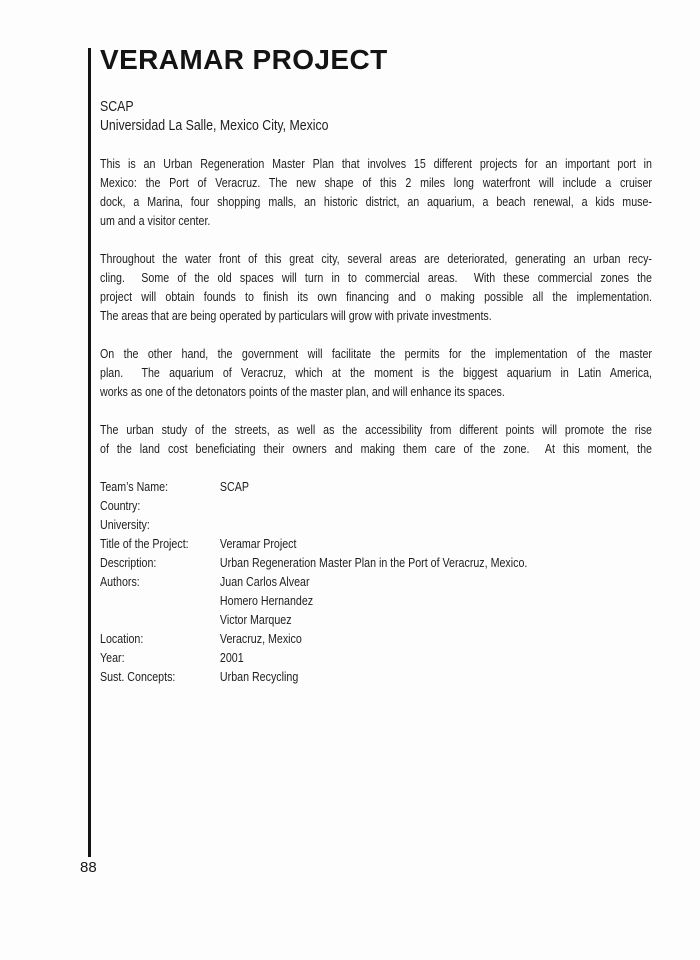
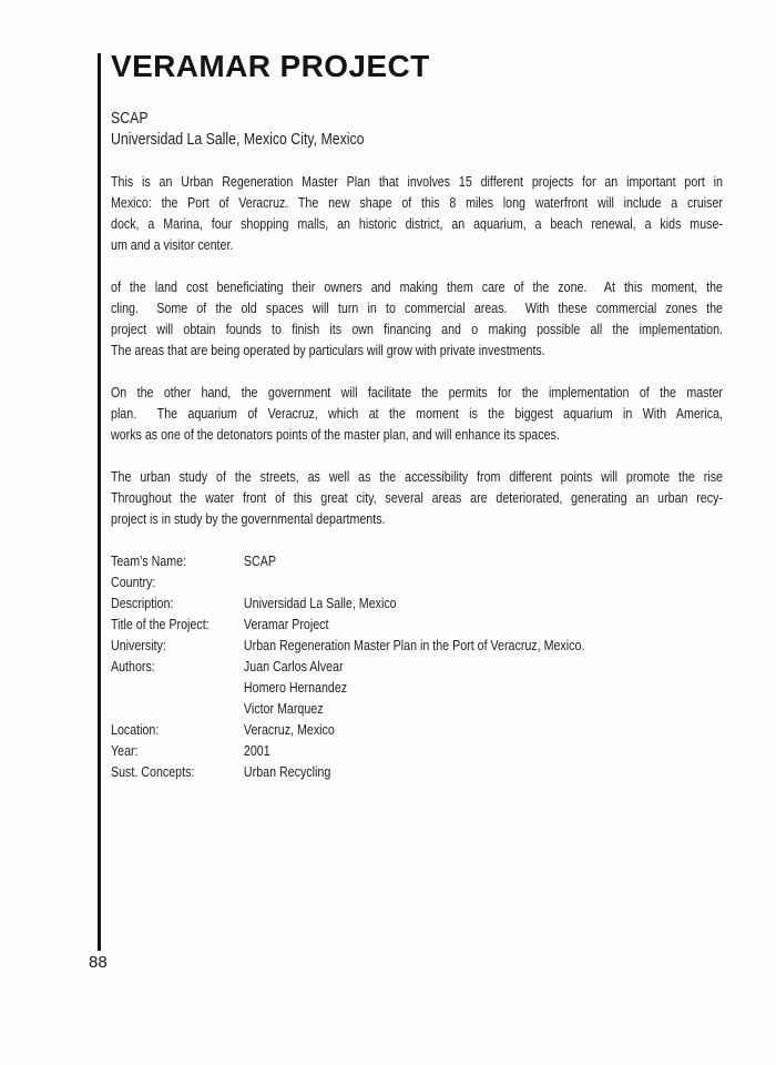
  VERAMAR PROJECT
  SCAP
  Universidad La Salle, Mexico City, Mexico
  This is an Urban Regeneration Master Plan that involves 15 different projects for an important port in
- Mexico: the Port of Veracruz. The new shape of this 2 miles long waterfront will include a cruiser
+ Mexico: the Port of Veracruz. The new shape of this 8 miles long waterfront will include a cruiser
  dock, a Marina, four shopping malls, an historic district, an aquarium, a beach renewal, a kids muse-
  um and a visitor center.
- Throughout the water front of this great city, several areas are deteriorated, generating an urban recy-
+ of the land cost beneficiating their owners and making them care of the zone. At this moment, the
  cling. Some of the old spaces will turn in to commercial areas. With these commercial zones the
  project will obtain founds to finish its own financing and o making possible all the implementation.
  The areas that are being operated by particulars will grow with private investments.
  On the other hand, the government will facilitate the permits for the implementation of the master
- plan. The aquarium of Veracruz, which at the moment is the biggest aquarium in Latin America,
+ plan. The aquarium of Veracruz, which at the moment is the biggest aquarium in With America,
  works as one of the detonators points of the master plan, and will enhance its spaces.
  The urban study of the streets, as well as the accessibility from different points will promote the rise
- of the land cost beneficiating their owners and making them care of the zone. At this moment, the
+ Throughout the water front of this great city, several areas are deteriorated, generating an urban recy-
+ project is in study by the governmental departments.
  Team’s Name:
  SCAP
  Country:
- University:
+ Description:
+ Universidad La Salle, Mexico
  Title of the Project:
  Veramar Project
- Description:
+ University:
  Urban Regeneration Master Plan in the Port of Veracruz, Mexico.
  Authors:
  Juan Carlos Alvear
  Homero Hernandez
  Victor Marquez
  Location:
  Veracruz, Mexico
  Year:
  2001
  Sust. Concepts:
  Urban Recycling
  88
